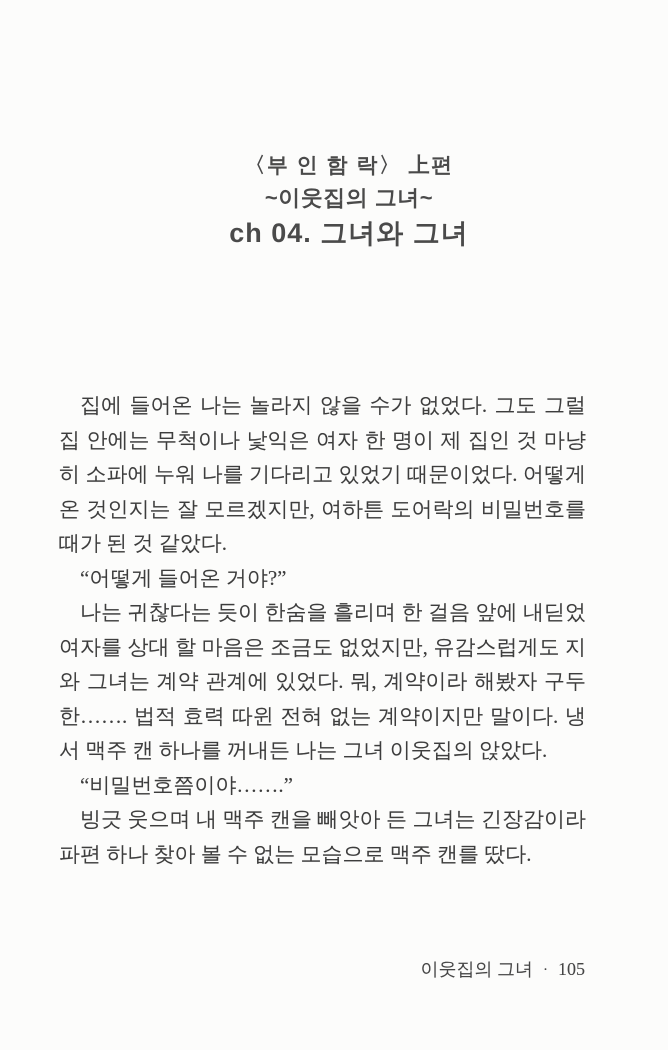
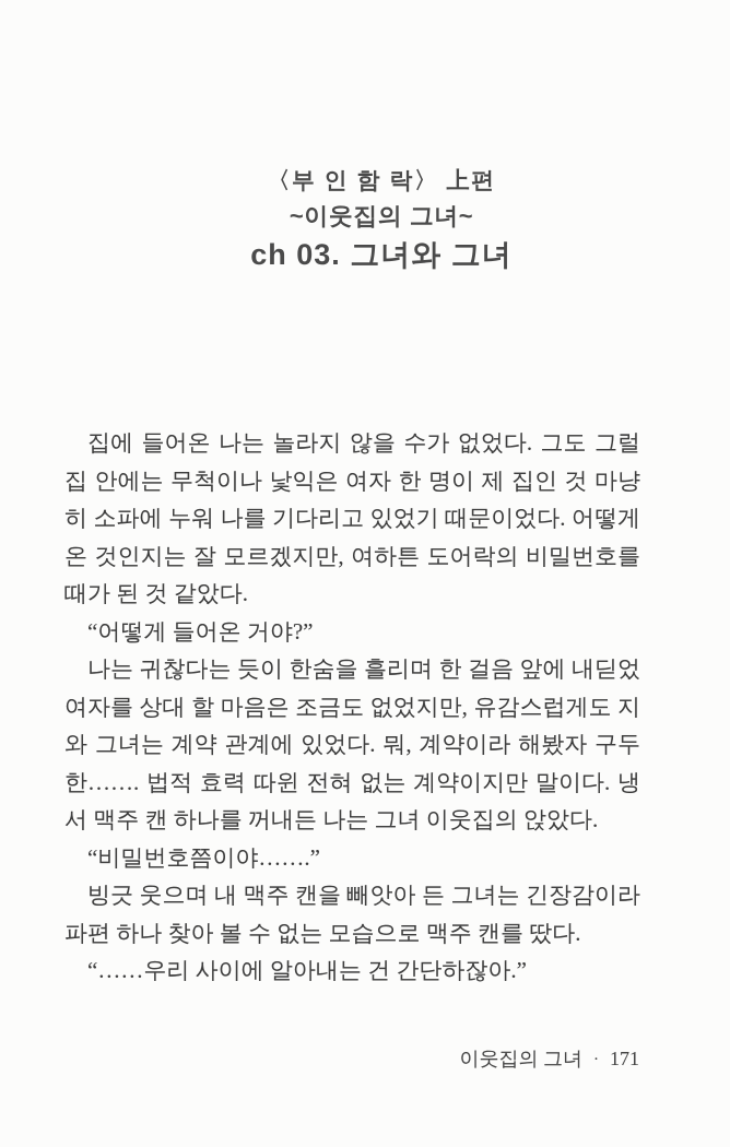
  〈부 인 함 락〉 上편
  ~이웃집의 그녀~
- ch 04. 그녀와 그녀
+ ch 03. 그녀와 그녀
  집에 들어온 나는 놀라지 않을 수가 없었다. 그도 그럴
  집 안에는 무척이나 낯익은 여자 한 명이 제 집인 것 마냥
  히 소파에 누워 나를 기다리고 있었기 때문이었다. 어떻게
  온 것인지는 잘 모르겠지만, 여하튼 도어락의 비밀번호를
  때가 된 것 같았다.
  “어떻게 들어온 거야?”
  나는 귀찮다는 듯이 한숨을 흘리며 한 걸음 앞에 내딛었
  여자를 상대 할 마음은 조금도 없었지만, 유감스럽게도 지
  와 그녀는 계약 관계에 있었다. 뭐, 계약이라 해봤자 구두
  한……. 법적 효력 따윈 전혀 없는 계약이지만 말이다. 냉
  서 맥주 캔 하나를 꺼내든 나는 그녀 이웃집의 앉았다.
  “비밀번호쯤이야…….”
  빙긋 웃으며 내 맥주 캔을 빼앗아 든 그녀는 긴장감이라
  파편 하나 찾아 볼 수 없는 모습으로 맥주 캔를 땄다.
+ “……우리 사이에 알아내는 건 간단하잖아.”
- 이웃집의 그녀 · 105
+ 이웃집의 그녀 · 171
